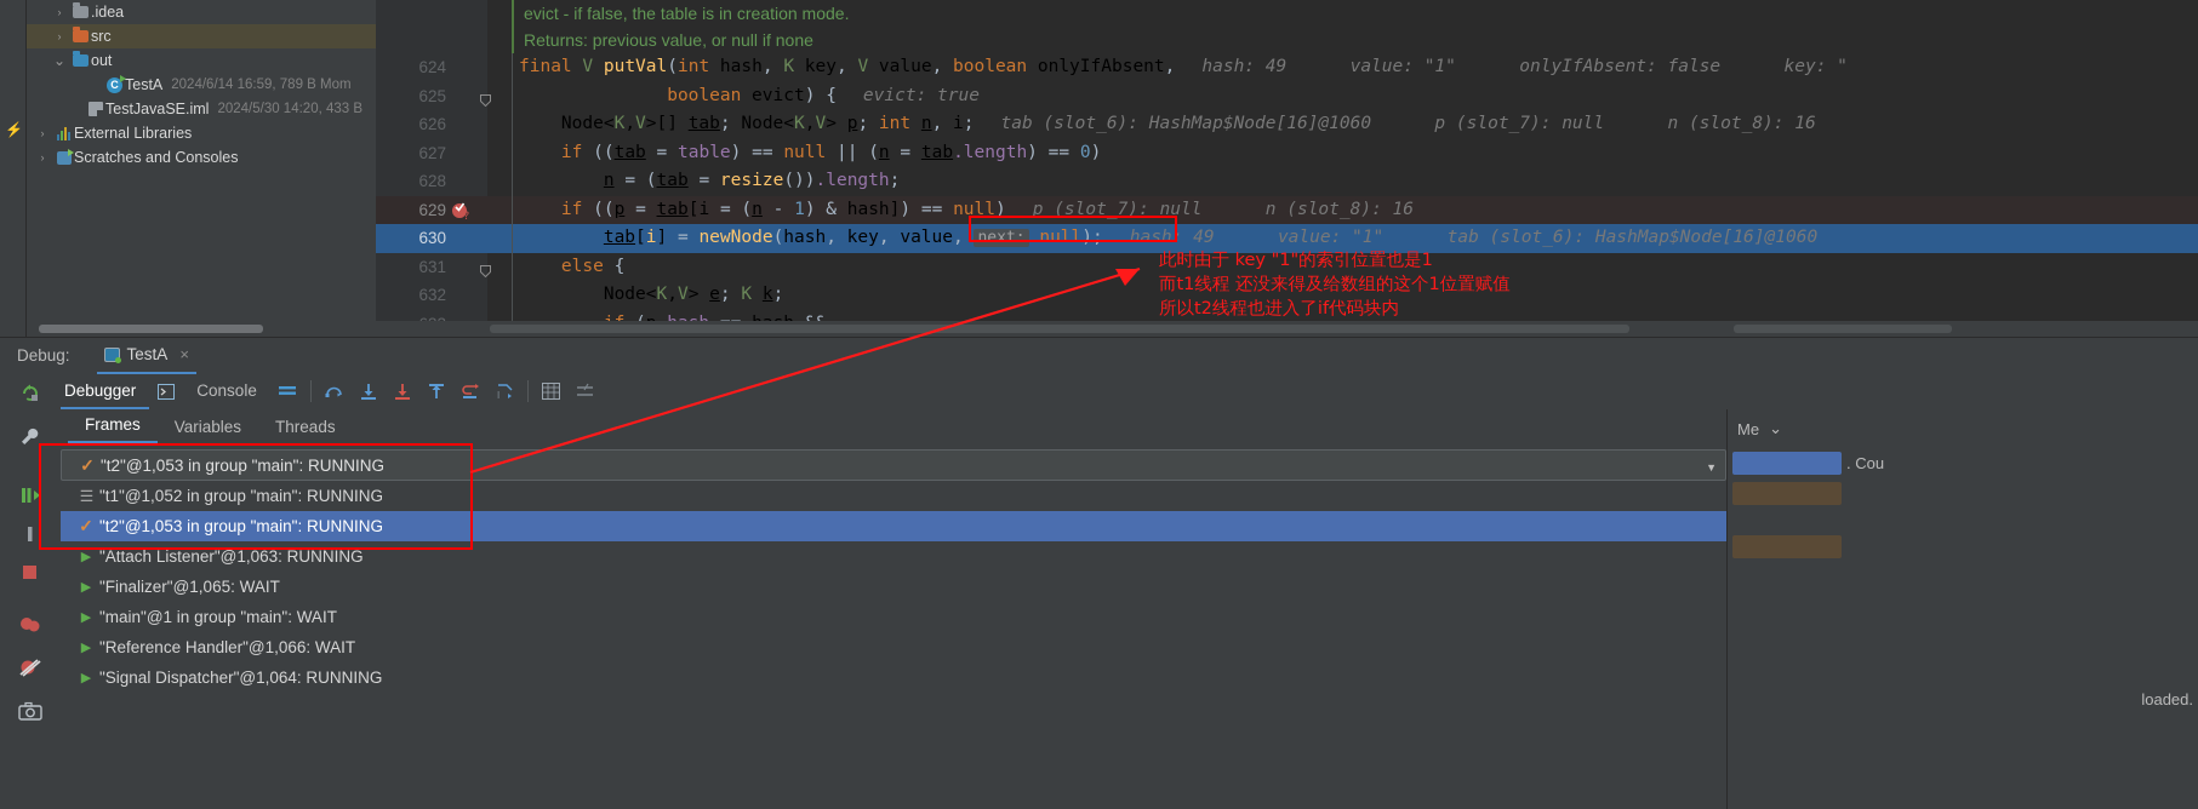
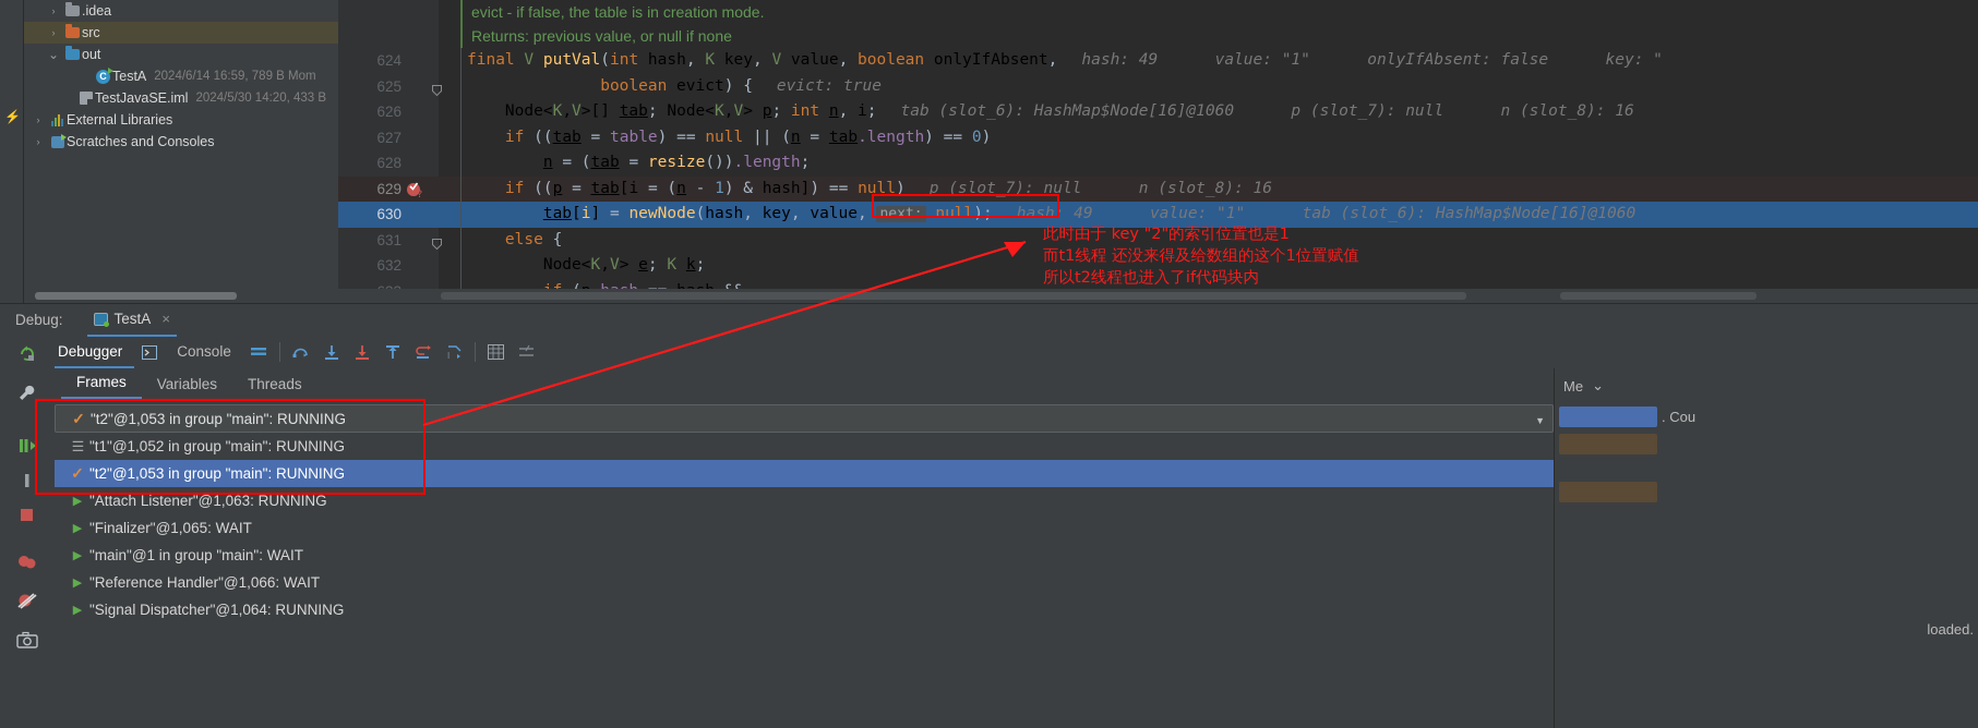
  ⚡
  ›
  .idea
  ›
  src
  ⌄
  out
  C
  TestA
  2024/6/14 16:59, 789 B Mom
  TestJavaSE.iml
  2024/5/30 14:20, 433 B
  ›
  External Libraries
  ›
  Scratches and Consoles
  evict - if false, the table is in creation mode.
  Returns: previous value, or null if none
  624
  final V putVal(int hash, K key, V value, boolean onlyIfAbsent, hash: 49 value: "1" onlyIfAbsent: false key: "
  625
  boolean evict) { evict: true
  626
  Node<K,V>[] tab; Node<K,V> p; int n, i; tab (slot_6): HashMap$Node[16]@1060 p (slot_7): null n (slot_8): 16
  627
  if ((tab = table) == null || (n = tab.length) == 0)
  628
  n = (tab = resize()).length;
  629
  ?
  if ((p = tab[i = (n - 1) & hash]) == null) p (slot_7): null n (slot_8): 16
  630
  tab[i] = newNode(hash, key, value, next: null); hash: 49 value: "1" tab (slot_6): HashMap$Node[16]@1060
  631
  else {
  632
  Node<K,V> e; K k;
  Debug:
  TestA
  ×
  Debugger
  Console
  I
  Frames
  Variables
  Threads
  ✓
  "t2"@1,053 in group "main": RUNNING
  ▼
  ☰
  "t1"@1,052 in group "main": RUNNING
  ✓
  "t2"@1,053 in group "main": RUNNING
  ▶
  "Attach Listener"@1,063: RUNNING
  ▶
  "Finalizer"@1,065: WAIT
  ▶
  "main"@1 in group "main": WAIT
  ▶
  "Reference Handler"@1,066: WAIT
  ▶
  "Signal Dispatcher"@1,064: RUNNING
  Me
  ⌄
  . Cou
  loaded.
- 此时由于 key "1"的索引位置也是1
+ 此时由于 key "2"的索引位置也是1
  而t1线程 还没来得及给数组的这个1位置赋值
  所以t2线程也进入了if代码块内
